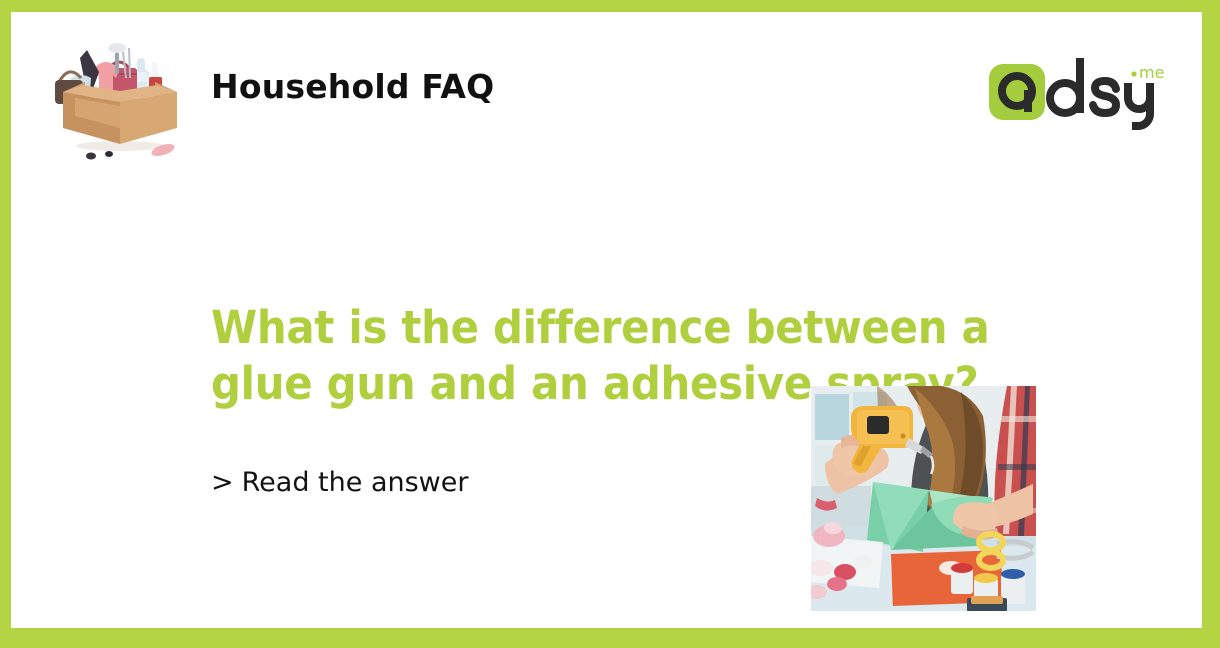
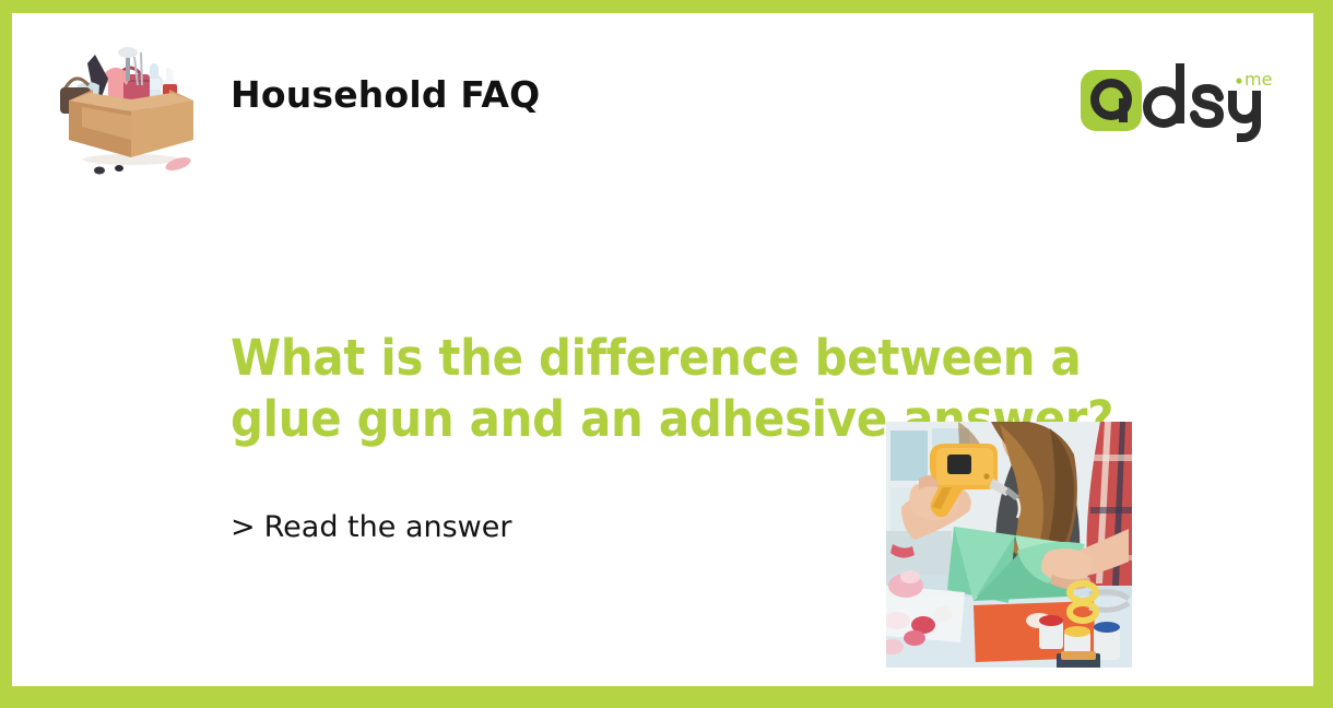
  Household FAQ
  me
- What is the difference between a glue gun and an adhesive spray?
+ What is the difference between a glue gun and an adhesive answer?
  > Read the answer
